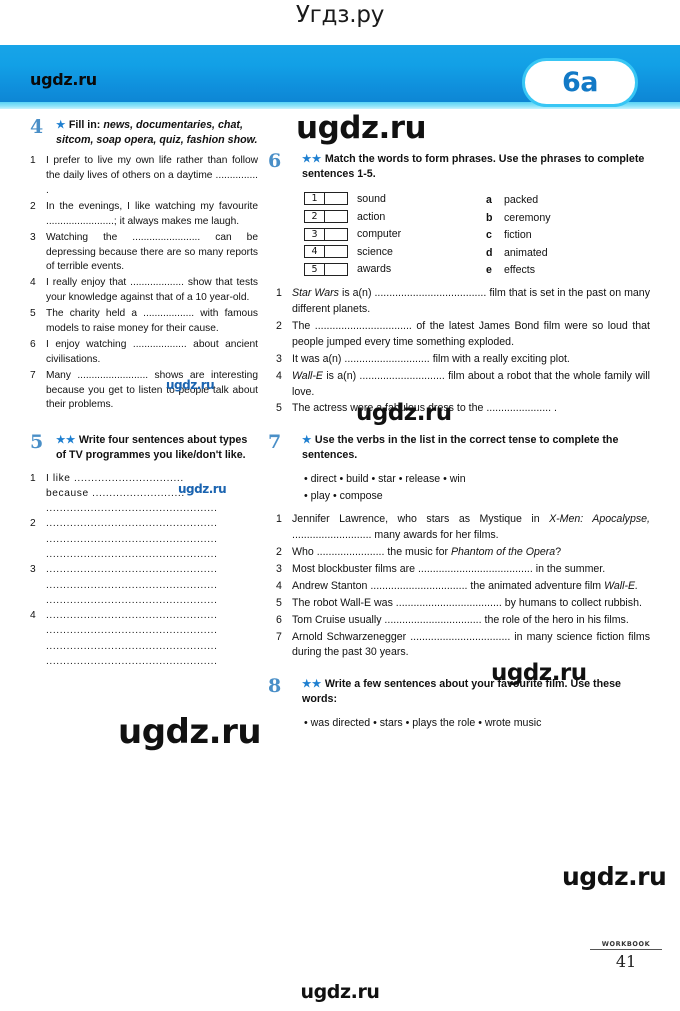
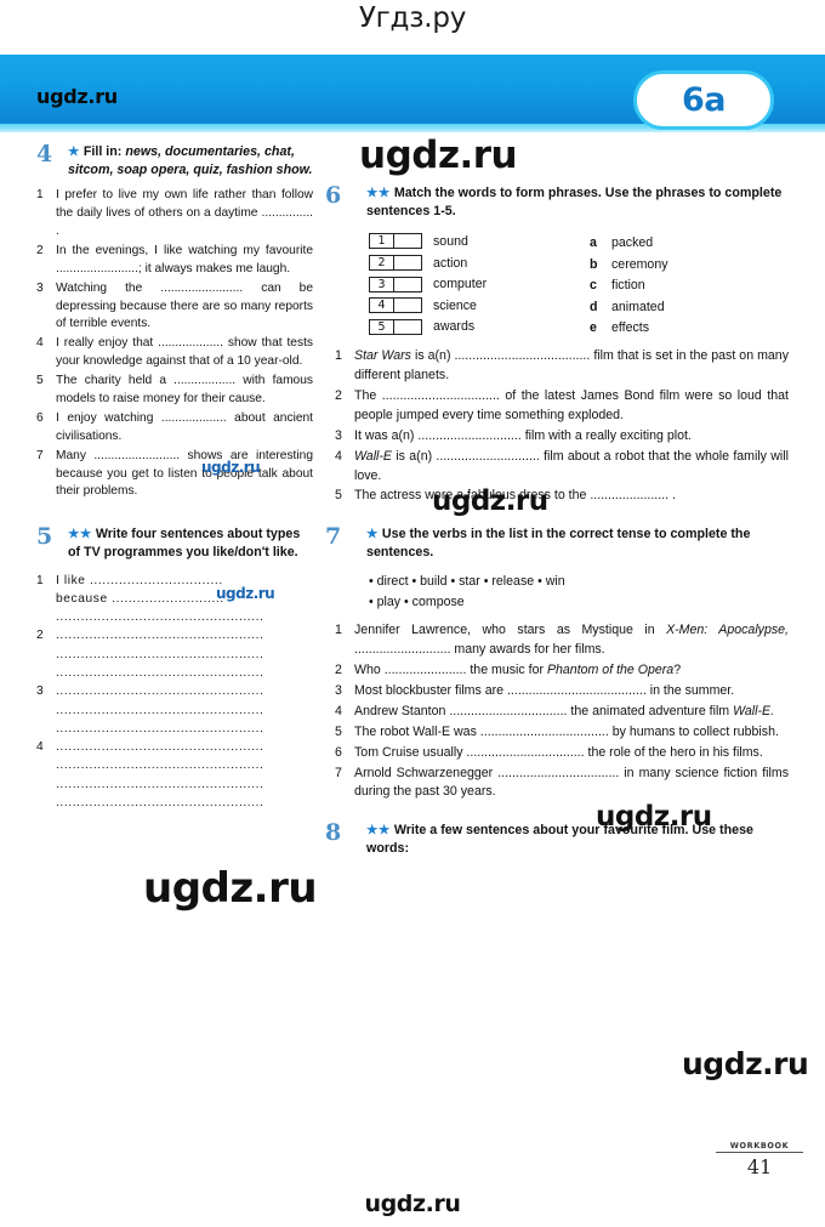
  Угдз.ру
  ugdz.ru
  6a
  4
  ★ Fill in: news, documentaries, chat, sitcom, soap opera, quiz, fashion show.
  1
  I prefer to live my own life rather than follow the daily lives of others on a daytime ............... .
  2
  In the evenings, I like watching my favourite ........................; it always makes me laugh.
  3
  Watching the ........................ can be depressing because there are so many reports of terrible events.
  4
  I really enjoy that ................... show that tests your knowledge against that of a 10 year-old.
  5
  The charity held a .................. with famous models to raise money for their cause.
  6
  I enjoy watching ................... about ancient civilisations.
  7
  Many ......................... shows are interesting because you get to listen to people talk about their problems.
  5
  ★★ Write four sentences about types of TV programmes you like/don't like.
  1
  I like ................................
  because ...........................
  ..................................................
  2
  ..................................................
  ..................................................
  ..................................................
  3
  ..................................................
  ..................................................
  ..................................................
  4
  ..................................................
  ..................................................
  ..................................................
  ..................................................
  6
  ★★ Match the words to form phrases. Use the phrases to complete sentences 1-5.
  1
  sound
  2
  action
  3
  computer
  4
  science
  5
  awards
  a
  packed
  b
  ceremony
  c
  fiction
  d
  animated
  e
  effects
  1
  Star Wars is a(n) ...................................... film that is set in the past on many different planets.
  2
  The ................................. of the latest James Bond film were so loud that people jumped every time something exploded.
  3
  It was a(n) ............................. film with a really exciting plot.
  4
  Wall-E is a(n) ............................. film about a robot that the whole family will love.
  5
  The actress wore a fabulous dress to the ...................... .
  7
  ★ Use the verbs in the list in the correct tense to complete the sentences.
  • direct • build • star • release • win
  • play • compose
  1
  Jennifer Lawrence, who stars as Mystique in X-Men: Apocalypse, ........................... many awards for her films.
  2
  Who ....................... the music for Phantom of the Opera?
  3
  Most blockbuster films are ....................................... in the summer.
  4
  Andrew Stanton ................................. the animated adventure film Wall-E.
  5
  The robot Wall-E was .................................... by humans to collect rubbish.
  6
  Tom Cruise usually ................................. the role of the hero in his films.
  7
  Arnold Schwarzenegger .................................. in many science fiction films during the past 30 years.
  8
  ★★ Write a few sentences about your favourite film. Use these words:
- • was directed • stars • plays the role • wrote music
  WORKBOOK
  41
  ugdz.ru
  ugdz.ru
  ugdz.ru
  ugdz.ru
  ugdz.ru
  ugdz.ru
  ugdz.ru
  ugdz.ru
